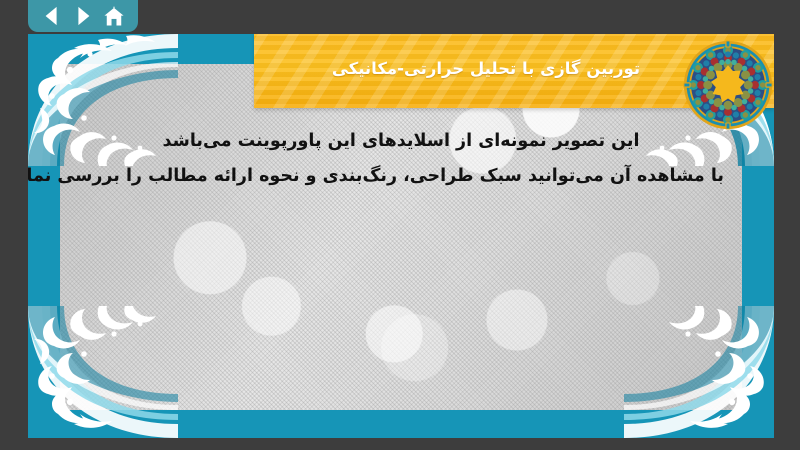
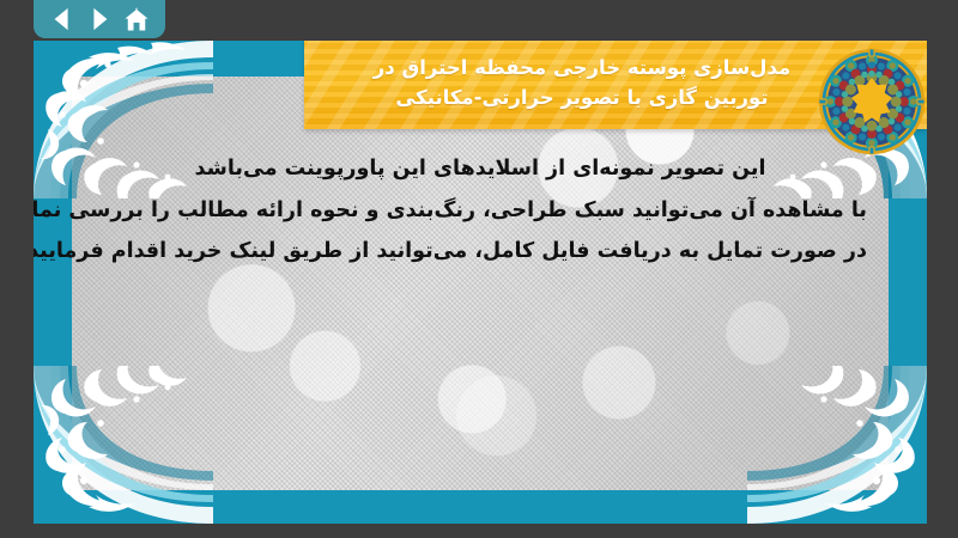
+ مدل‌سازی پوسته خارجی محفظه احتراق در
- توربین گازی با تحلیل حرارتی-مکانیکی
+ توربین گازی با تصویر حرارتی-مکانیکی
  این تصویر نمونه‌ای از اسلایدهای این پاورپوینت می‌باشد
  با مشاهده آن می‌توانید سبک طراحی، رنگ‌بندی و نحوه ارائه مطالب را بررسی نما
+ در صورت تمایل به دریافت فایل کامل، می‌توانید از طریق لینک خرید اقدام فرمایید
